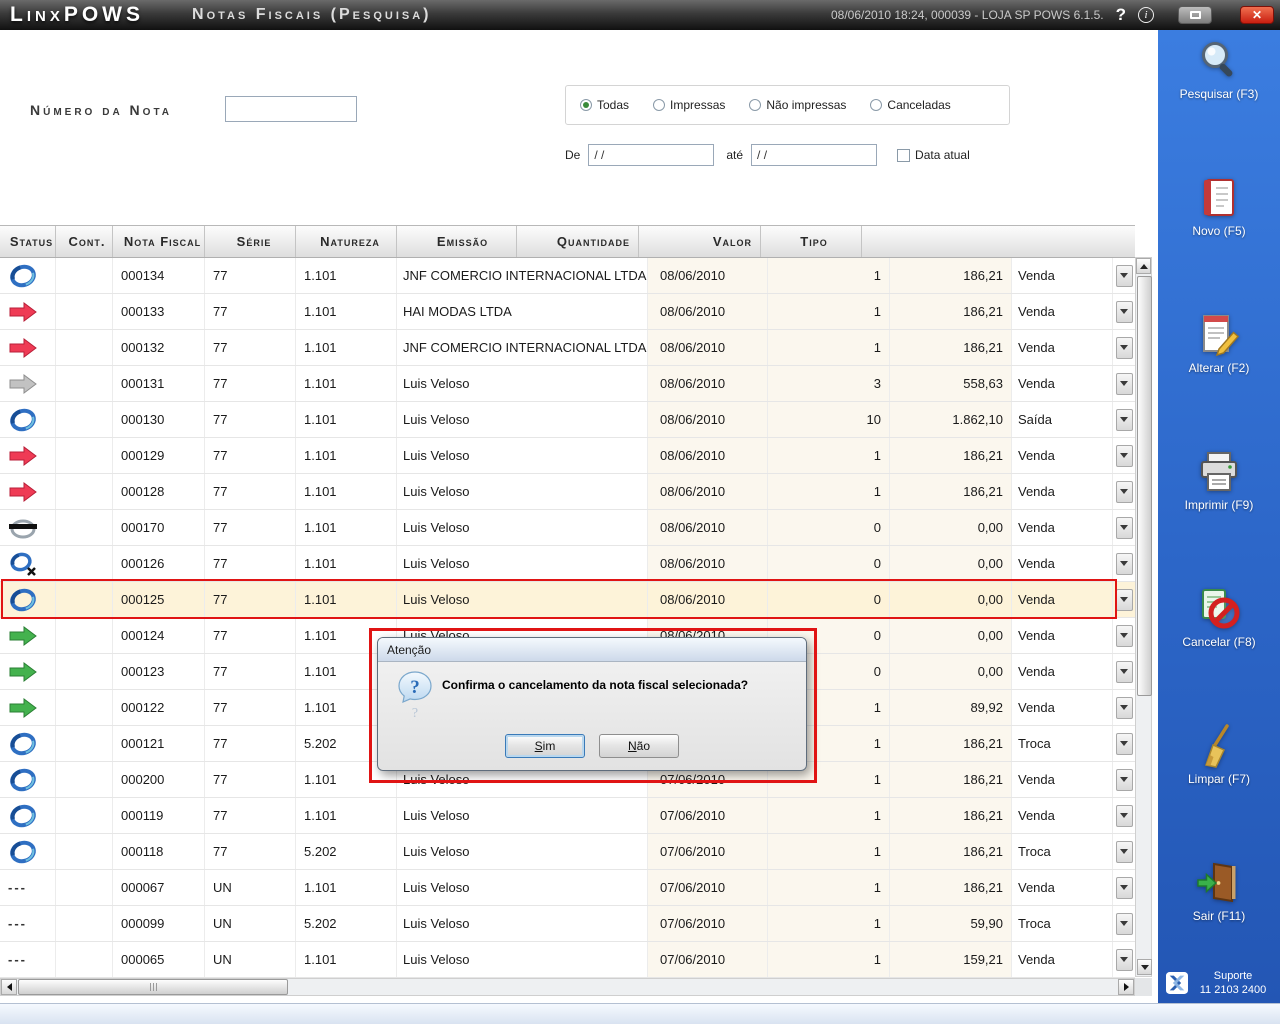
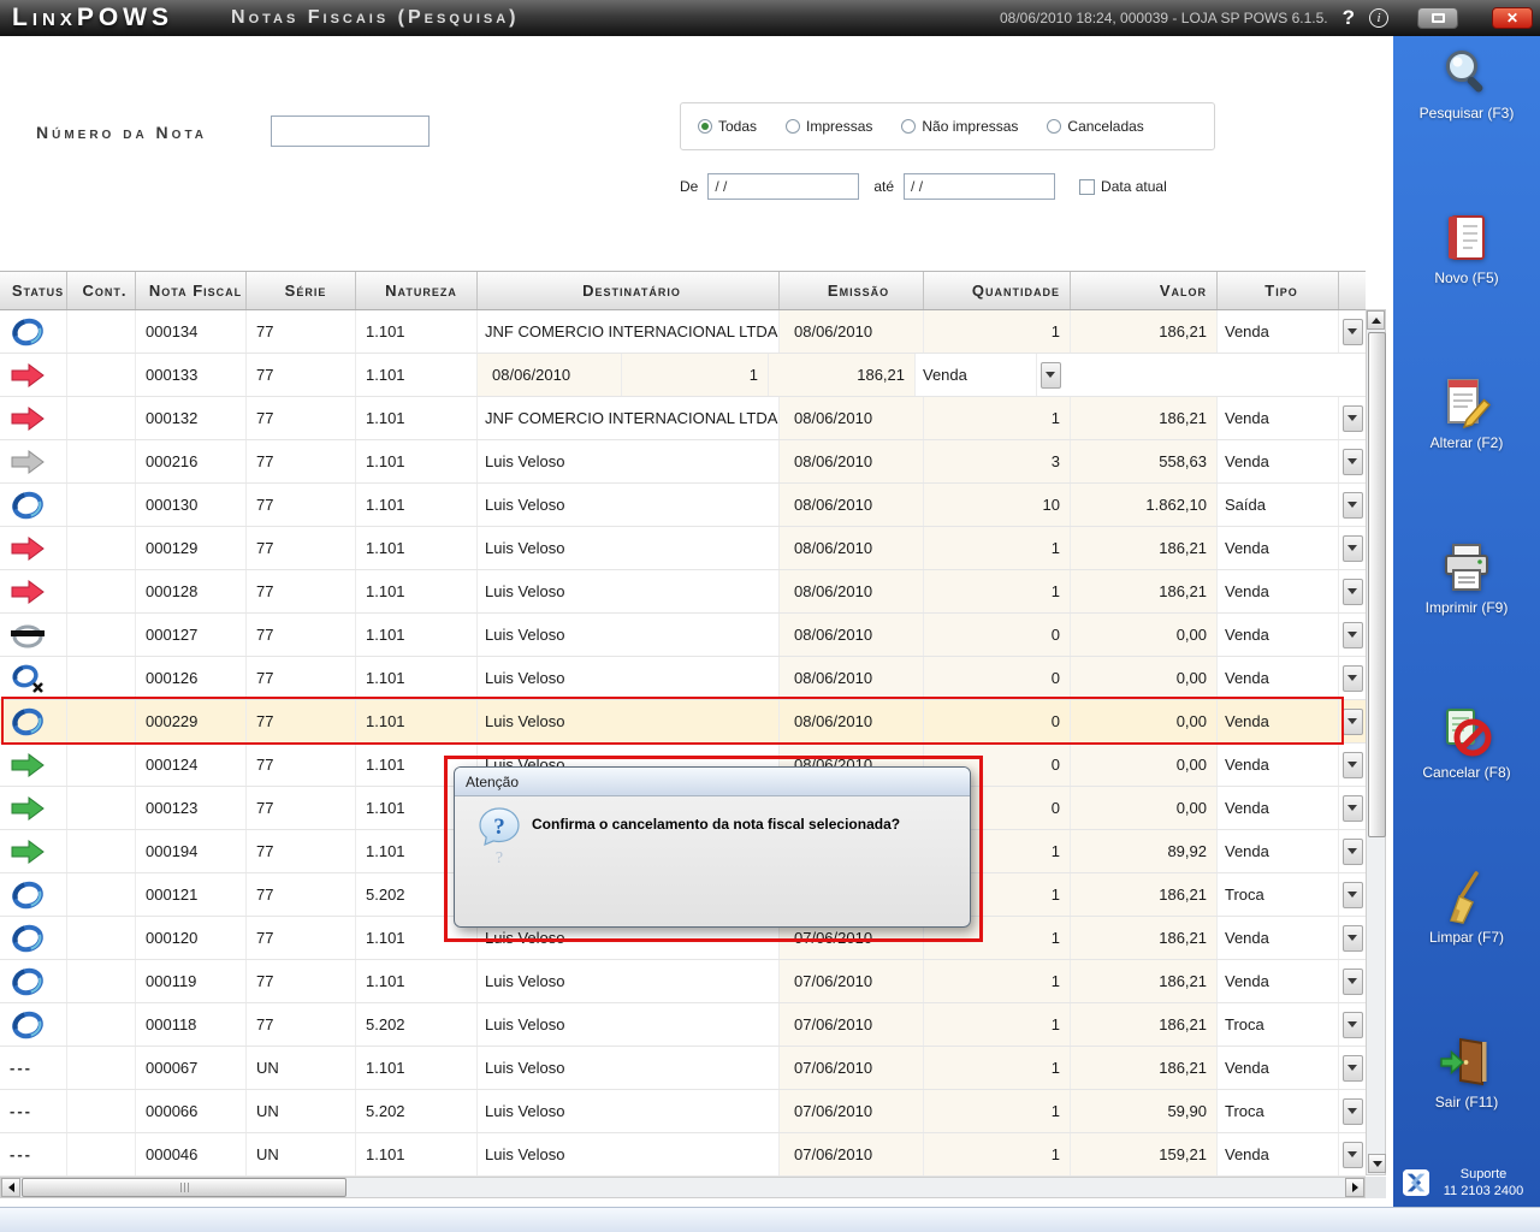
  LinxPOWS
  Notas Fiscais (Pesquisa)
  08/06/2010 18:24, 000039 - LOJA SP POWS 6.1.5.
  ?
  i
  Número da Nota
  Todas
  Impressas
  Não impressas
  Canceladas
  De
  / /
  até
  / /
  Data atual
  Status
  Cont.
  Nota Fiscal
  Série
  Natureza
+ Destinatário
  Emissão
  Quantidade
  Valor
  Tipo
  000134
  77
  1.101
  JNF COMERCIO INTERNACIONAL LTDA
  08/06/2010
  1
  186,21
  Venda
  000133
  77
  1.101
- HAI MODAS LTDA
  08/06/2010
  1
  186,21
  Venda
  000132
  77
  1.101
  JNF COMERCIO INTERNACIONAL LTDA
  08/06/2010
  1
  186,21
  Venda
- 000131
+ 000216
  77
  1.101
  Luis Veloso
  08/06/2010
  3
  558,63
  Venda
  000130
  77
  1.101
  Luis Veloso
  08/06/2010
  10
  1.862,10
  Saída
  000129
  77
  1.101
  Luis Veloso
  08/06/2010
  1
  186,21
  Venda
  000128
  77
  1.101
  Luis Veloso
  08/06/2010
  1
  186,21
  Venda
- 000170
+ 000127
  77
  1.101
  Luis Veloso
  08/06/2010
  0
  0,00
  Venda
  000126
  77
  1.101
  Luis Veloso
  08/06/2010
  0
  0,00
  Venda
- 000125
+ 000229
  77
  1.101
  Luis Veloso
  08/06/2010
  0
  0,00
  Venda
  000124
  77
  1.101
  Luis Veloso
  08/06/2010
  0
  0,00
  Venda
  000123
  77
  1.101
  0
  0,00
  Venda
- 000122
+ 000194
  77
  1.101
  1
  89,92
  Venda
  000121
  77
  5.202
  1
  186,21
  Troca
- 000200
+ 000120
  77
  1.101
  Luis Veloso
  07/06/2010
  1
  186,21
  Venda
  000119
  77
  1.101
  Luis Veloso
  07/06/2010
  1
  186,21
  Venda
  000118
  77
  5.202
  Luis Veloso
  07/06/2010
  1
  186,21
  Troca
  ---
  000067
  UN
  1.101
  Luis Veloso
  07/06/2010
  1
  186,21
  Venda
  ---
- 000099
+ 000066
  UN
  5.202
  Luis Veloso
  07/06/2010
  1
  59,90
  Troca
  ---
- 000065
+ 000046
  UN
  1.101
  Luis Veloso
  07/06/2010
  1
  159,21
  Venda
  Pesquisar (F3)
  Novo (F5)
  Alterar (F2)
  Imprimir (F9)
  Cancelar (F8)
  Limpar (F7)
  Sair (F11)
  Suporte
  11 2103 2400
  Atenção
  ?
  ?
  Confirma o cancelamento da nota fiscal selecionada?
- Sim
- Não
